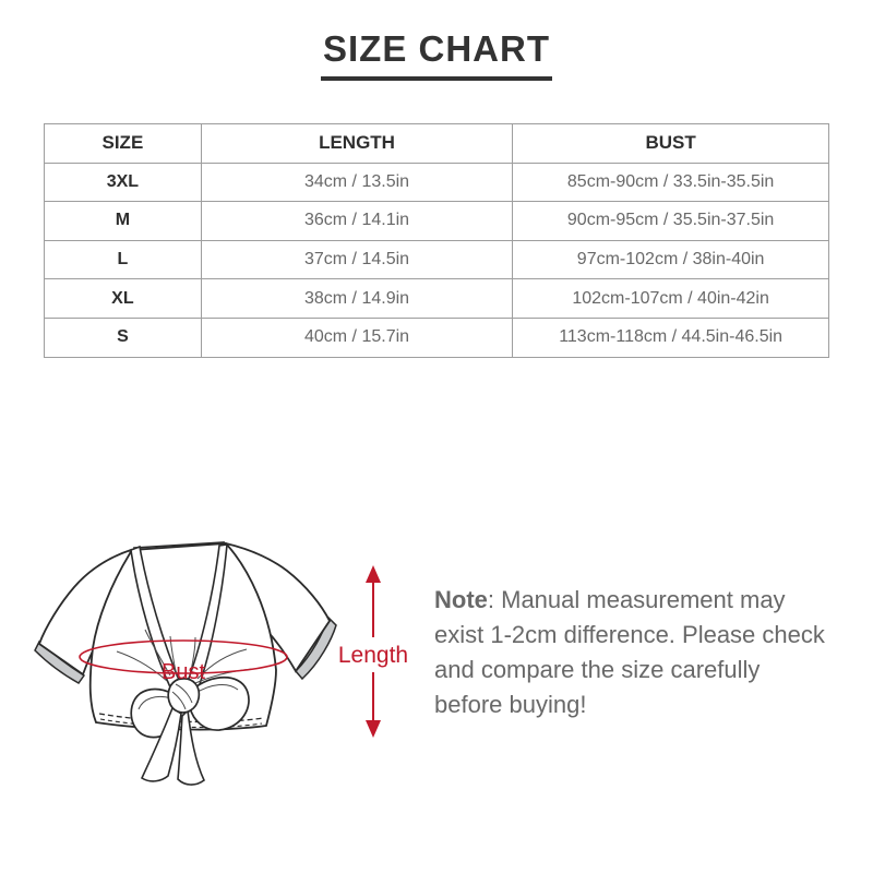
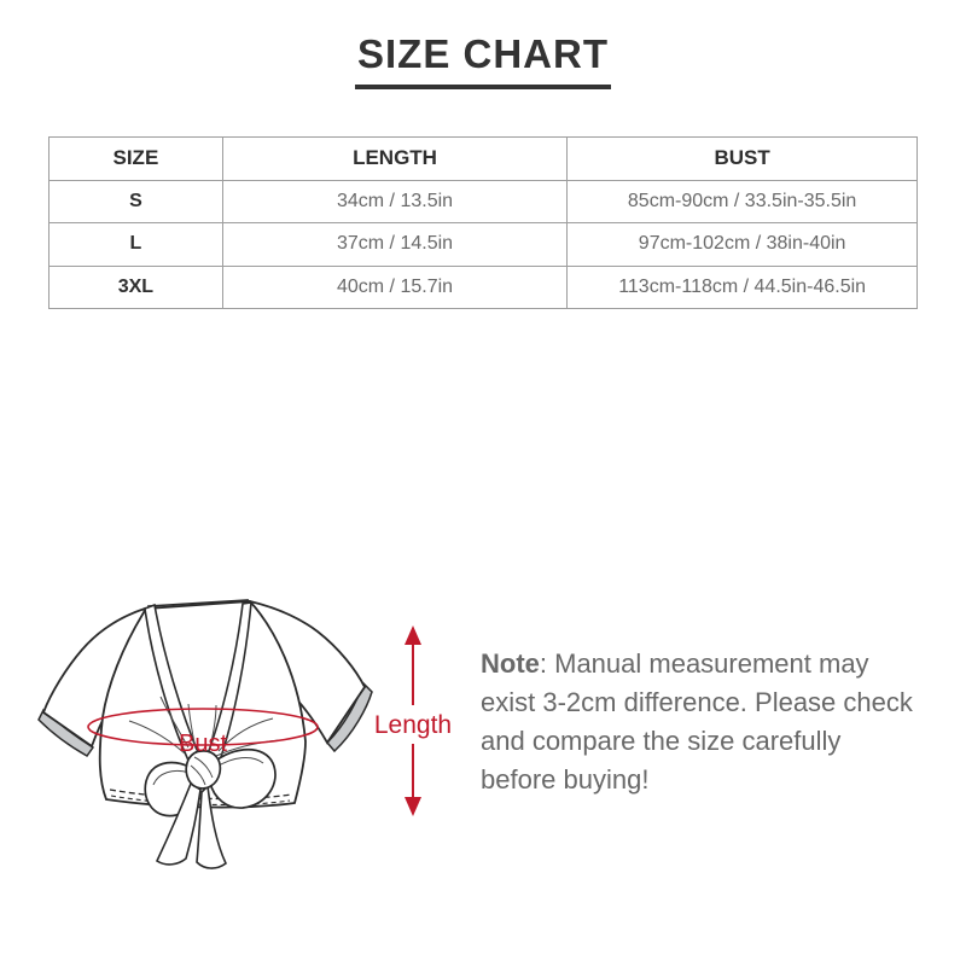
  SIZE CHART
  SIZE	LENGTH	BUST
- 3XL	34cm / 13.5in	85cm-90cm / 33.5in-35.5in
+ S	34cm / 13.5in	85cm-90cm / 33.5in-35.5in
- M	36cm / 14.1in	90cm-95cm / 35.5in-37.5in
  L	37cm / 14.5in	97cm-102cm / 38in-40in
- XL	38cm / 14.9in	102cm-107cm / 40in-42in
- S	40cm / 15.7in	113cm-118cm / 44.5in-46.5in
+ 3XL	40cm / 15.7in	113cm-118cm / 44.5in-46.5in
  Bust
  Length
- Note: Manual measurement may exist 1-2cm difference. Please check and compare the size carefully before buying!
+ Note: Manual measurement may exist 3-2cm difference. Please check and compare the size carefully before buying!
